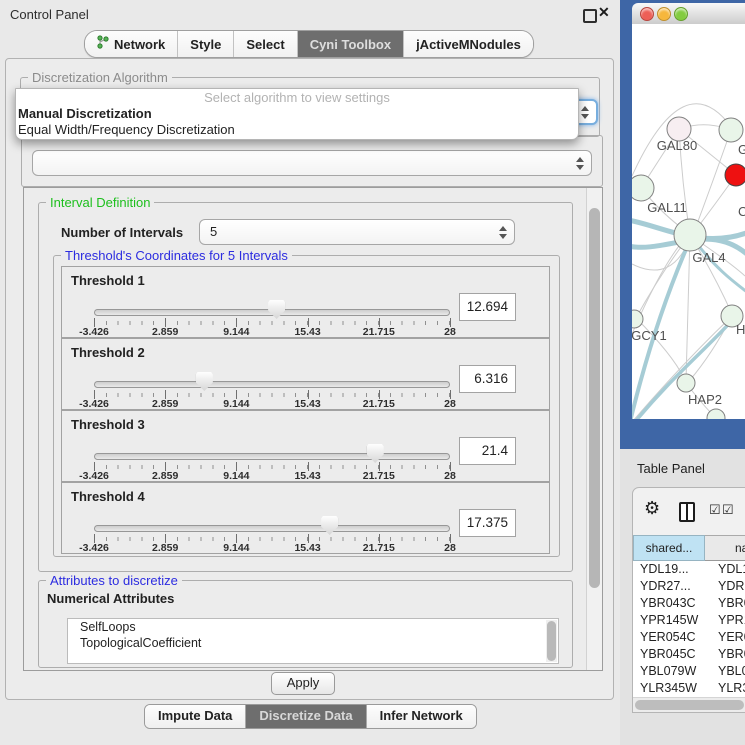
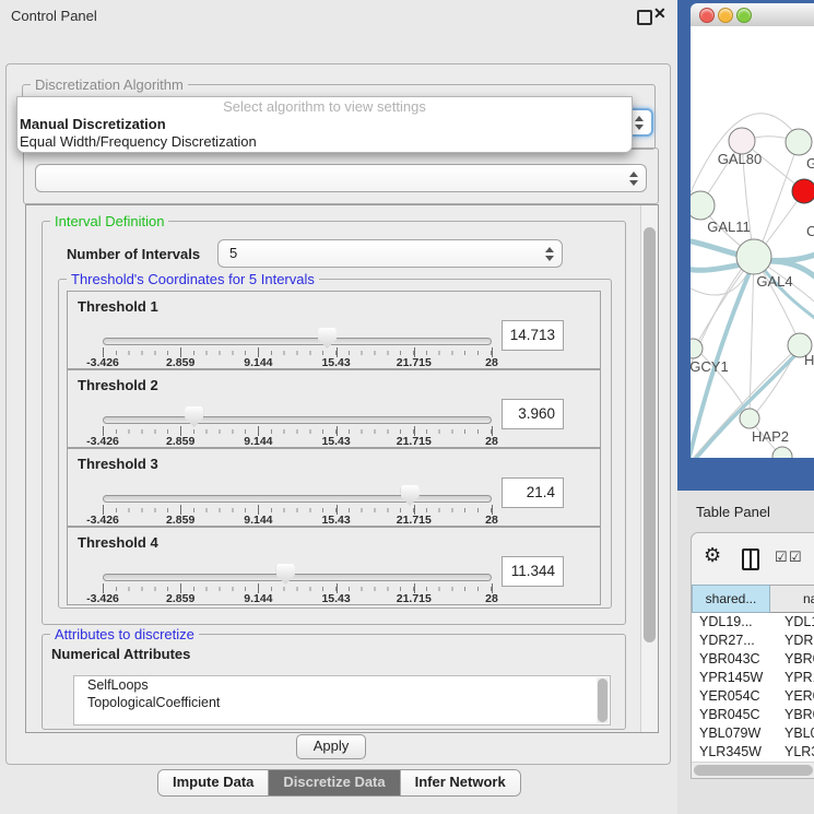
  Control Panel
  ✕
- Network
- Style
- Select
- Cyni Toolbox
- jActiveMNodules
  Discretization Algorithm
  Select algorithm to view settings
  Manual Discretization
  Equal Width/Frequency Discretization
  Interval Definition
  Number of Intervals
  5
  Threshold's Coordinates for 5 Intervals
  Threshold 1
  -3.426
  2.859
  9.144
  15.43
  21.715
  28
- 12.694
+ 14.713
  Threshold 2
  -3.426
  2.859
  9.144
  15.43
  21.715
  28
- 6.316
+ 3.960
  Threshold 3
  -3.426
  2.859
  9.144
  15.43
  21.715
  28
  21.4
  Threshold 4
  -3.426
  2.859
  9.144
  15.43
  21.715
  28
- 17.375
+ 11.344
  Attributes to discretize
  Numerical Attributes
  SelfLoops
  TopologicalCoefficient
  Apply
  Impute Data
  Discretize Data
  Infer Network
  GAL80
  C
  GAL11
  GAL4
  GCY1
  H
  HAP2
  Table Panel
  ⚙
  ☑
  ☑
  shared...
  YDL19...
  YDL
  YDR27...
  YDR
  YBR043C
  YBR
  YPR145W
  YPR
  YER054C
  YER
  YBR045C
  YBR
  YBL079W
  YBL
  YLR345W
  YLR
